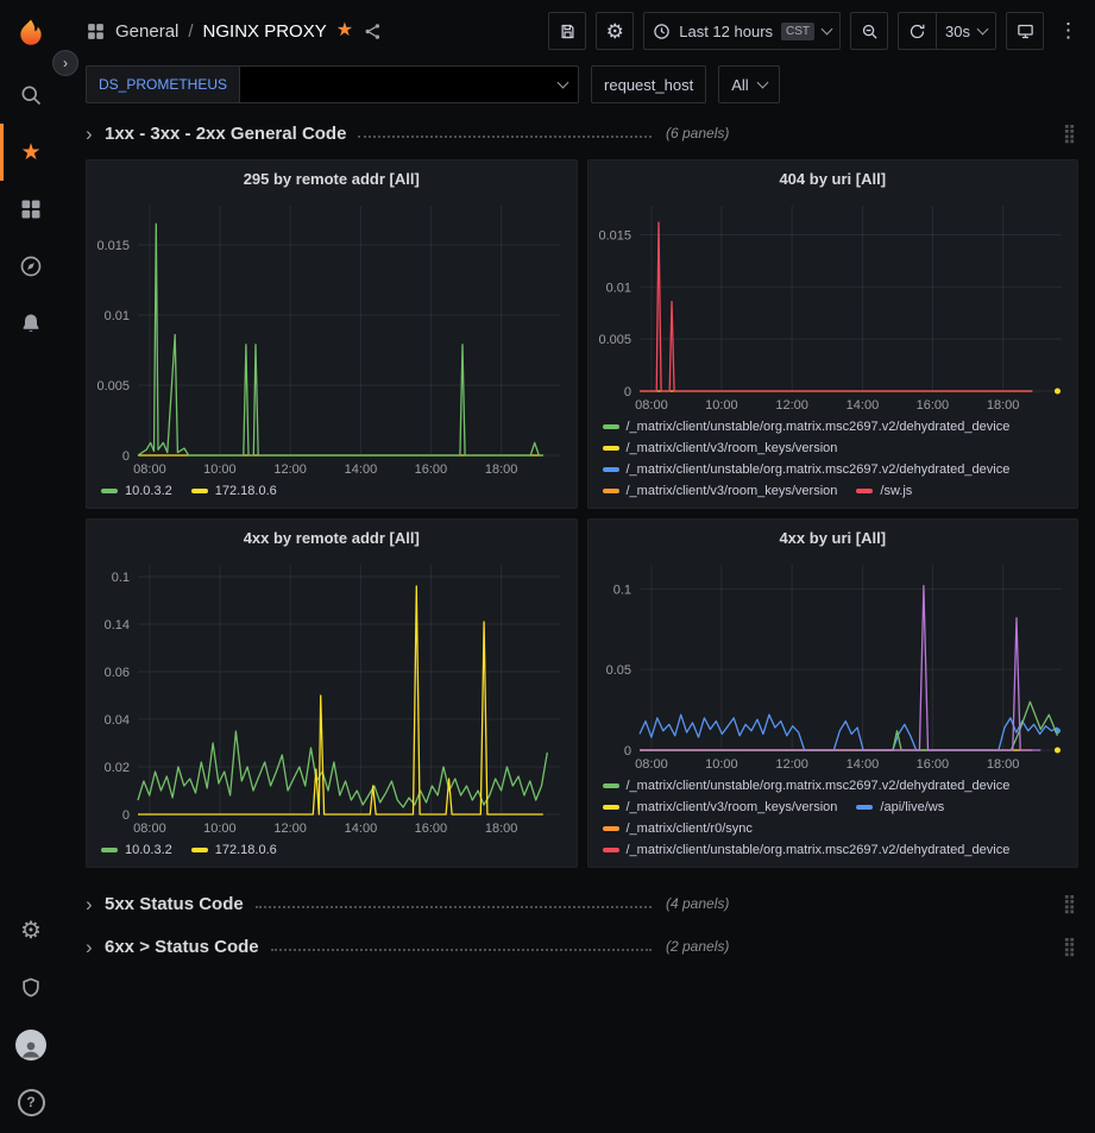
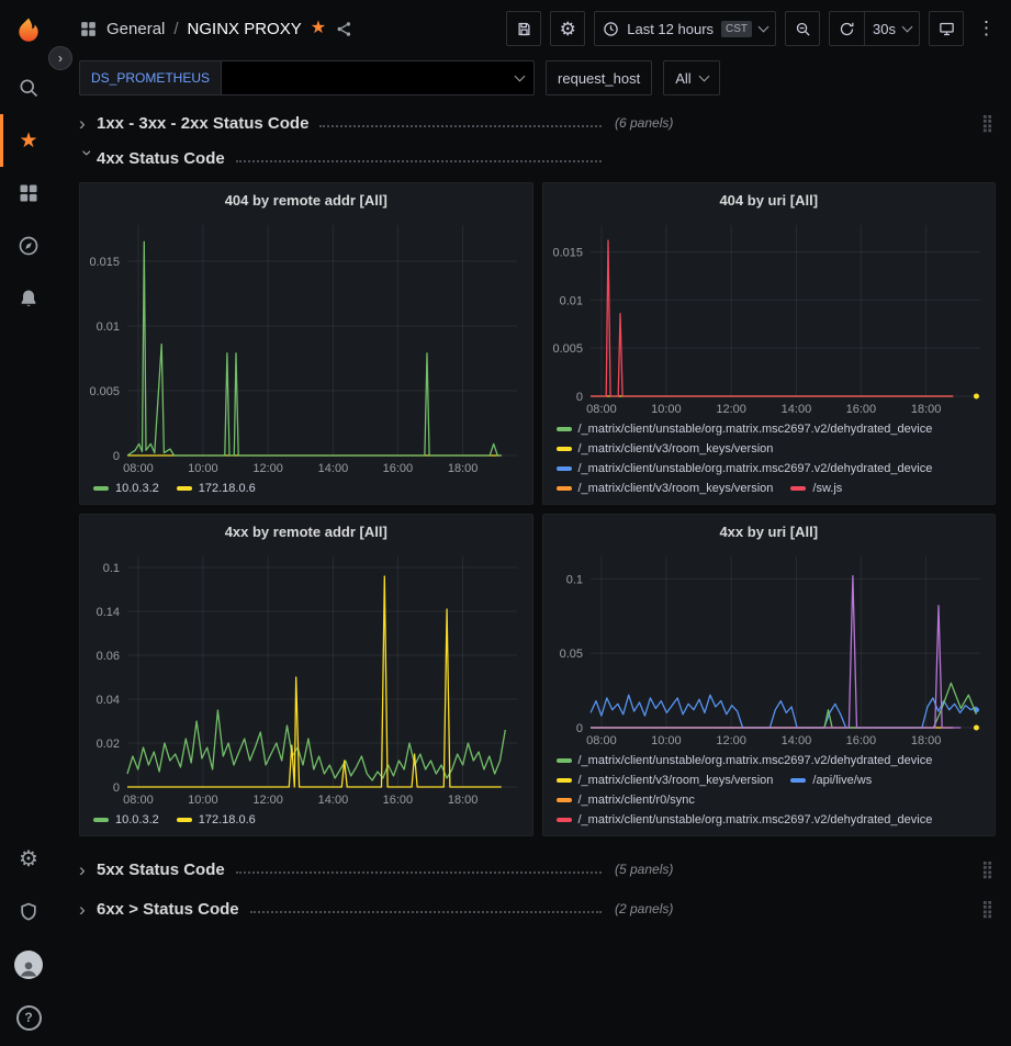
  ★
  ⚙
  ?
  ›
  General
  /
  NGINX PROXY
  ★
  ⚙
  Last 12 hours
  CST
  30s
  ⋮
  DS_PROMETHEUS
  request_host
  All
  ›
- 1xx - 3xx - 2xx General Code
+ 1xx - 3xx - 2xx Status Code
  (6 panels)
  ⣿
+ 4xx Status Code
- 295 by remote addr [All]
+ 404 by remote addr [All]
  0
  0.005
  0.01
  0.015
  08:00
  10:00
  12:00
  14:00
  16:00
  18:00
  10.0.3.2
  172.18.0.6
  404 by uri [All]
  0
  0.005
  0.01
  0.015
  08:00
  10:00
  12:00
  14:00
  16:00
  18:00
  /_matrix/client/unstable/org.matrix.msc2697.v2/dehydrated_device
  /_matrix/client/v3/room_keys/version
  /_matrix/client/unstable/org.matrix.msc2697.v2/dehydrated_device
  /_matrix/client/v3/room_keys/version
  /sw.js
  4xx by remote addr [All]
  0
  0.02
  0.04
  0.06
  0.14
  0.1
  08:00
  10:00
  12:00
  14:00
  16:00
  18:00
  10.0.3.2
  172.18.0.6
  4xx by uri [All]
  0
  0.05
  0.1
  08:00
  10:00
  12:00
  14:00
  16:00
  18:00
  /_matrix/client/unstable/org.matrix.msc2697.v2/dehydrated_device
  /_matrix/client/v3/room_keys/version
  /api/live/ws
  /_matrix/client/r0/sync
  /_matrix/client/unstable/org.matrix.msc2697.v2/dehydrated_device
  ›
  5xx Status Code
- (4 panels)
+ (5 panels)
  ⣿
  ›
  6xx > Status Code
  (2 panels)
  ⣿
